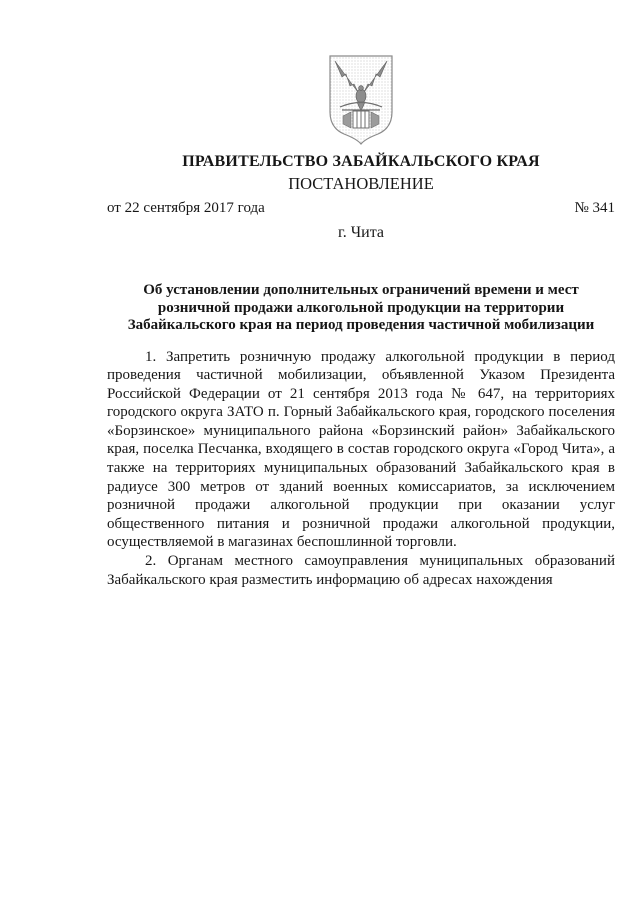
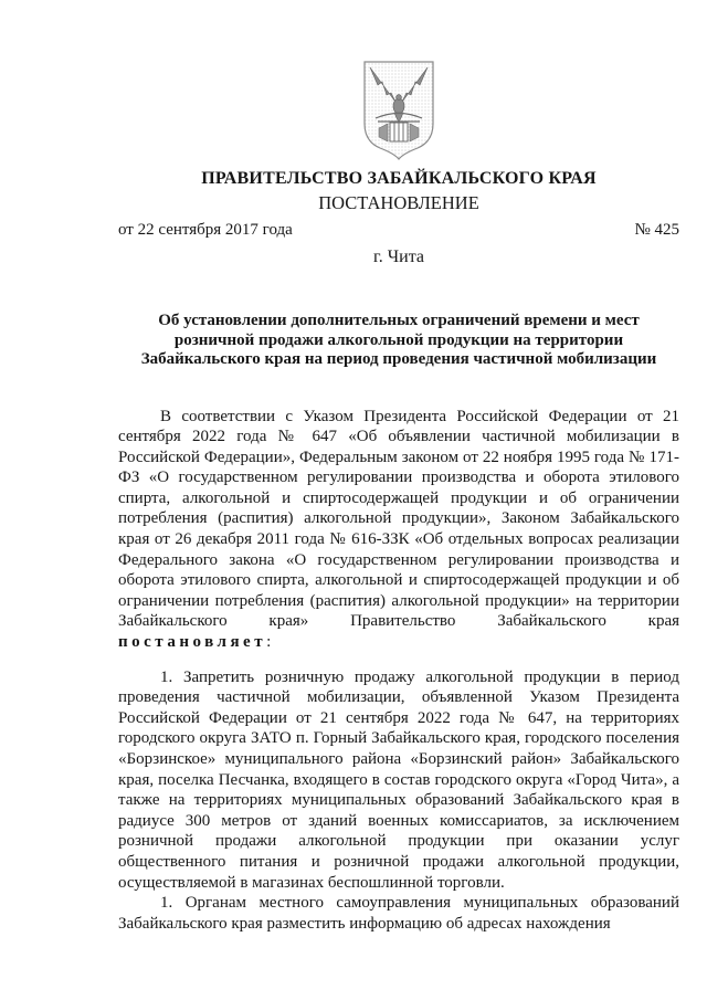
  ПРАВИТЕЛЬСТВО ЗАБАЙКАЛЬСКОГО КРАЯ
  ПОСТАНОВЛЕНИЕ
  от 22 сентября 2017 года
- № 341
+ № 425
  г. Чита
  Об установлении дополнительных ограничений времени и мест розничной продажи алкогольной продукции на территории Забайкальского края на период проведения частичной мобилизации
+ В соответствии с Указом Президента Российской Федерации от 21 сентября 2022 года № 647 «Об объявлении частичной мобилизации в Российской Федерации», Федеральным законом от 22 ноября 1995 года № 171-ФЗ «О государственном регулировании производства и оборота этилового спирта, алкогольной и спиртосодержащей продукции и об ограничении потребления (распития) алкогольной продукции», Законом Забайкальского края от 26 декабря 2011 года № 616-ЗЗК «Об отдельных вопросах реализации Федерального закона «О государственном регулировании производства и оборота этилового спирта, алкогольной и спиртосодержащей продукции и об ограничении потребления (распития) алкогольной продукции» на территории Забайкальского края» Правительство Забайкальского края постановляет:
- 1. Запретить розничную продажу алкогольной продукции в период проведения частичной мобилизации, объявленной Указом Президента Российской Федерации от 21 сентября 2013 года № 647, на территориях городского округа ЗАТО п. Горный Забайкальского края, городского поселения «Борзинское» муниципального района «Борзинский район» Забайкальского края, поселка Песчанка, входящего в состав городского округа «Город Чита», а также на территориях муниципальных образований Забайкальского края в радиусе 300 метров от зданий военных комиссариатов, за исключением розничной продажи алкогольной продукции при оказании услуг общественного питания и розничной продажи алкогольной продукции, осуществляемой в магазинах беспошлинной торговли.
+ 1. Запретить розничную продажу алкогольной продукции в период проведения частичной мобилизации, объявленной Указом Президента Российской Федерации от 21 сентября 2022 года № 647, на территориях городского округа ЗАТО п. Горный Забайкальского края, городского поселения «Борзинское» муниципального района «Борзинский район» Забайкальского края, поселка Песчанка, входящего в состав городского округа «Город Чита», а также на территориях муниципальных образований Забайкальского края в радиусе 300 метров от зданий военных комиссариатов, за исключением розничной продажи алкогольной продукции при оказании услуг общественного питания и розничной продажи алкогольной продукции, осуществляемой в магазинах беспошлинной торговли.
- 2. Органам местного самоуправления муниципальных образований Забайкальского края разместить информацию об адресах нахождения
+ 1. Органам местного самоуправления муниципальных образований Забайкальского края разместить информацию об адресах нахождения
